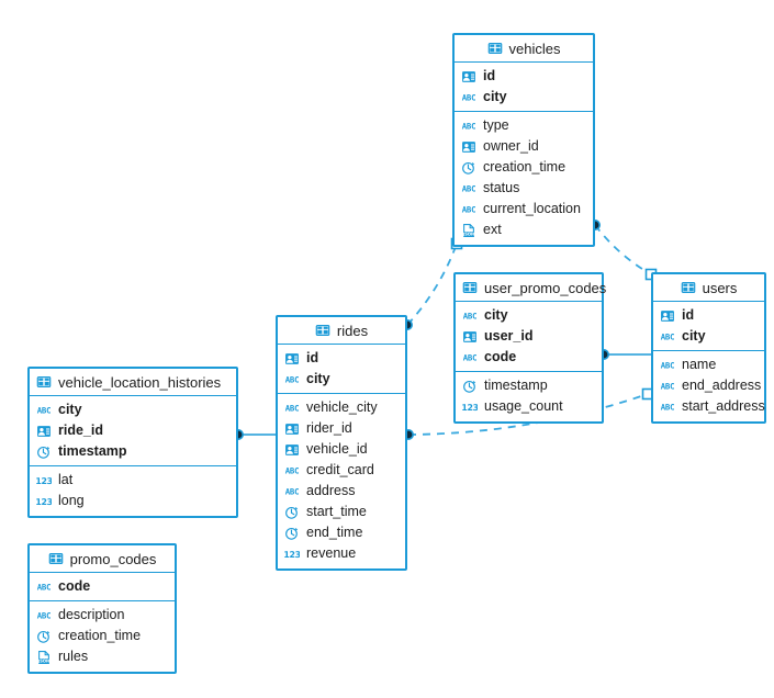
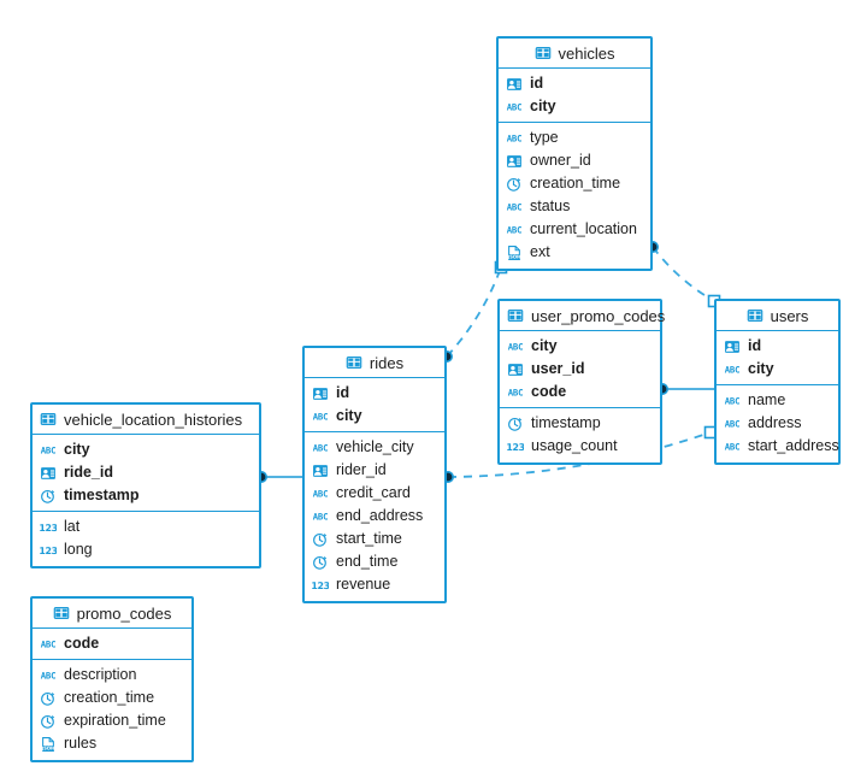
  vehicles
  id
  ABC
  city
  ABC
  type
  owner_id
  creation_time
  ABC
  status
  ABC
  current_location
  ext
  user_promo_codes
  ABC
  city
  user_id
  ABC
  code
  timestamp
  123
  usage_count
  users
  id
  ABC
  city
  ABC
  name
  ABC
- end_address
+ address
  ABC
  start_address
  rides
  id
  ABC
  city
  ABC
  vehicle_city
  rider_id
- vehicle_id
  ABC
  credit_card
  ABC
- address
+ end_address
  start_time
  end_time
  123
  revenue
  vehicle_location_histories
  ABC
  city
  ride_id
  timestamp
  123
  lat
  123
  long
  promo_codes
  ABC
  code
  ABC
  description
  creation_time
+ expiration_time
  rules
